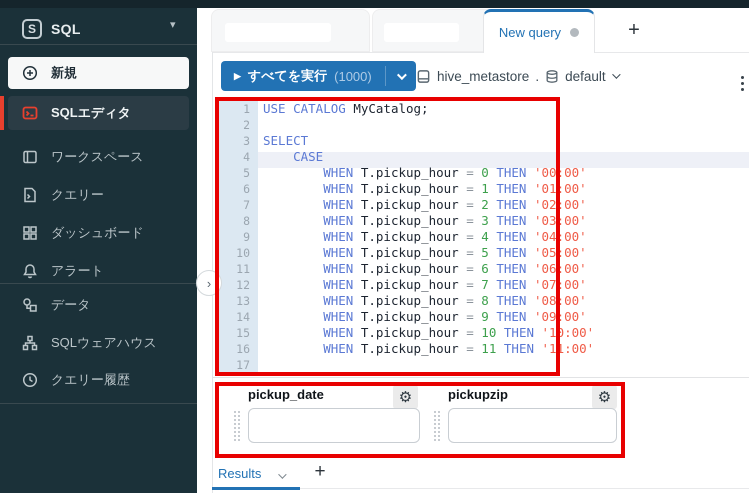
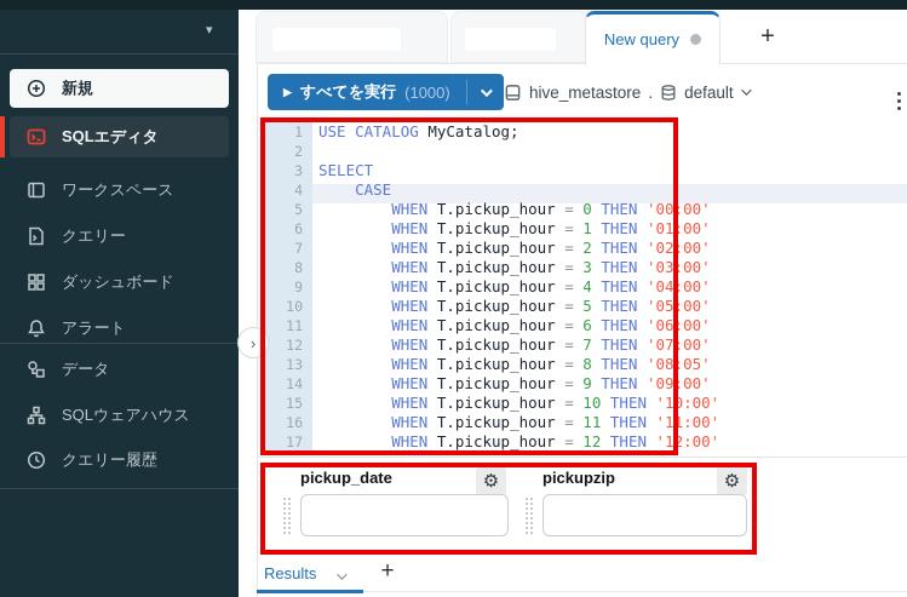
- S
- SQL
  ▾
  新規
  SQLエディタ
  ワークスペース
  クエリー
  ダッシュボード
  アラート
  データ
  SQLウェアハウス
  クエリー履歴
  ›
  New query
  +
  ▶
  すべてを実行
  (1000)
  hive_metastore
  .
  default
  1
  2
  3
  4
  5
  6
  7
  8
  9
  10
  11
  12
  13
  14
  15
  16
  17
  USE CATALOG MyCatalog;
  SELECT
  CASE
  WHEN T.pickup_hour = 0 THEN '00:00'
  WHEN T.pickup_hour = 1 THEN '01:00'
  WHEN T.pickup_hour = 2 THEN '02:00'
  WHEN T.pickup_hour = 3 THEN '03:00'
  WHEN T.pickup_hour = 4 THEN '04:00'
  WHEN T.pickup_hour = 5 THEN '05:00'
  WHEN T.pickup_hour = 6 THEN '06:00'
  WHEN T.pickup_hour = 7 THEN '07:00'
- WHEN T.pickup_hour = 8 THEN '08:00'
+ WHEN T.pickup_hour = 8 THEN '08:05'
  WHEN T.pickup_hour = 9 THEN '09:00'
  WHEN T.pickup_hour = 10 THEN '10:00'
  WHEN T.pickup_hour = 11 THEN '11:00'
+ WHEN T.pickup_hour = 12 THEN '12:00'
  pickup_date
  ⚙
  pickupzip
  ⚙
  Results
  +
